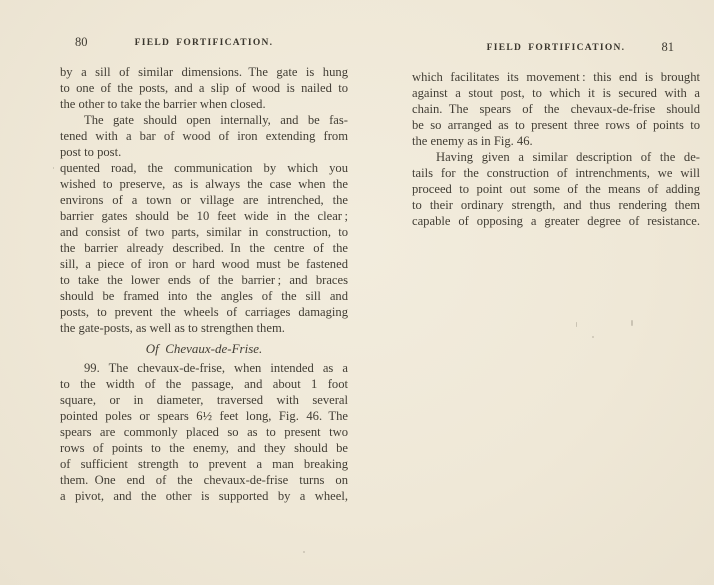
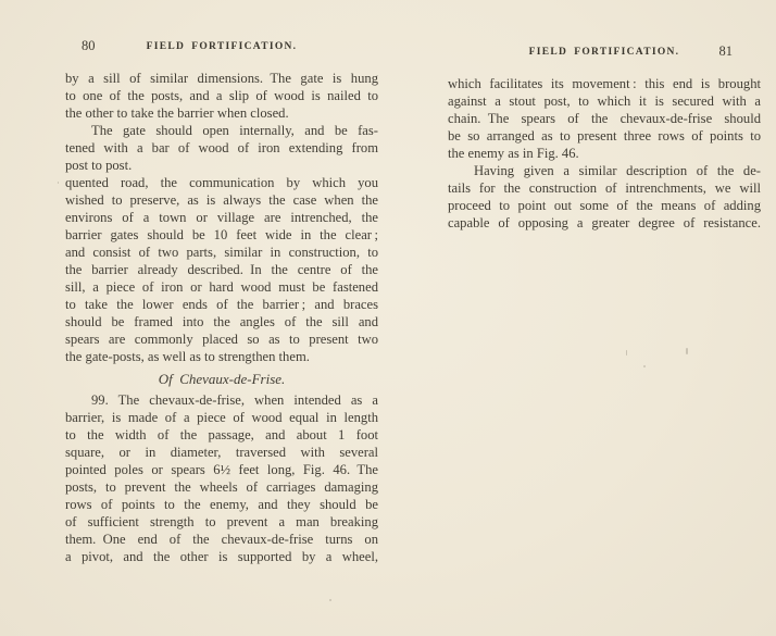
  80
  FIELD FORTIFICATION.
  by a sill of similar dimensions. The gate is hung
  to one of the posts, and a slip of wood is nailed to
  the other to take the barrier when closed.
  The gate should open internally, and be fas-
  tened with a bar of wood of iron extending from
  post to post.
  quented road, the communication by which you
  wished to preserve, as is always the case when the
  environs of a town or village are intrenched, the
  barrier gates should be 10 feet wide in the clear ;
  and consist of two parts, similar in construction, to
  the barrier already described. In the centre of the
  sill, a piece of iron or hard wood must be fastened
  to take the lower ends of the barrier ; and braces
  should be framed into the angles of the sill and
- posts, to prevent the wheels of carriages damaging
+ spears are commonly placed so as to present two
  the gate-posts, as well as to strengthen them.
  Of Chevaux-de-Frise.
  99. The chevaux-de-frise, when intended as a
+ barrier, is made of a piece of wood equal in length
  to the width of the passage, and about 1 foot
  square, or in diameter, traversed with several
  pointed poles or spears 6½ feet long, Fig. 46. The
- spears are commonly placed so as to present two
+ posts, to prevent the wheels of carriages damaging
  rows of points to the enemy, and they should be
  of sufficient strength to prevent a man breaking
  them. One end of the chevaux-de-frise turns on
  a pivot, and the other is supported by a wheel,
  FIELD FORTIFICATION.
  81
  which facilitates its movement : this end is brought
  against a stout post, to which it is secured with a
  chain. The spears of the chevaux-de-frise should
  be so arranged as to present three rows of points to
  the enemy as in Fig. 46.
  Having given a similar description of the de-
  tails for the construction of intrenchments, we will
  proceed to point out some of the means of adding
- to their ordinary strength, and thus rendering them
  capable of opposing a greater degree of resistance.
